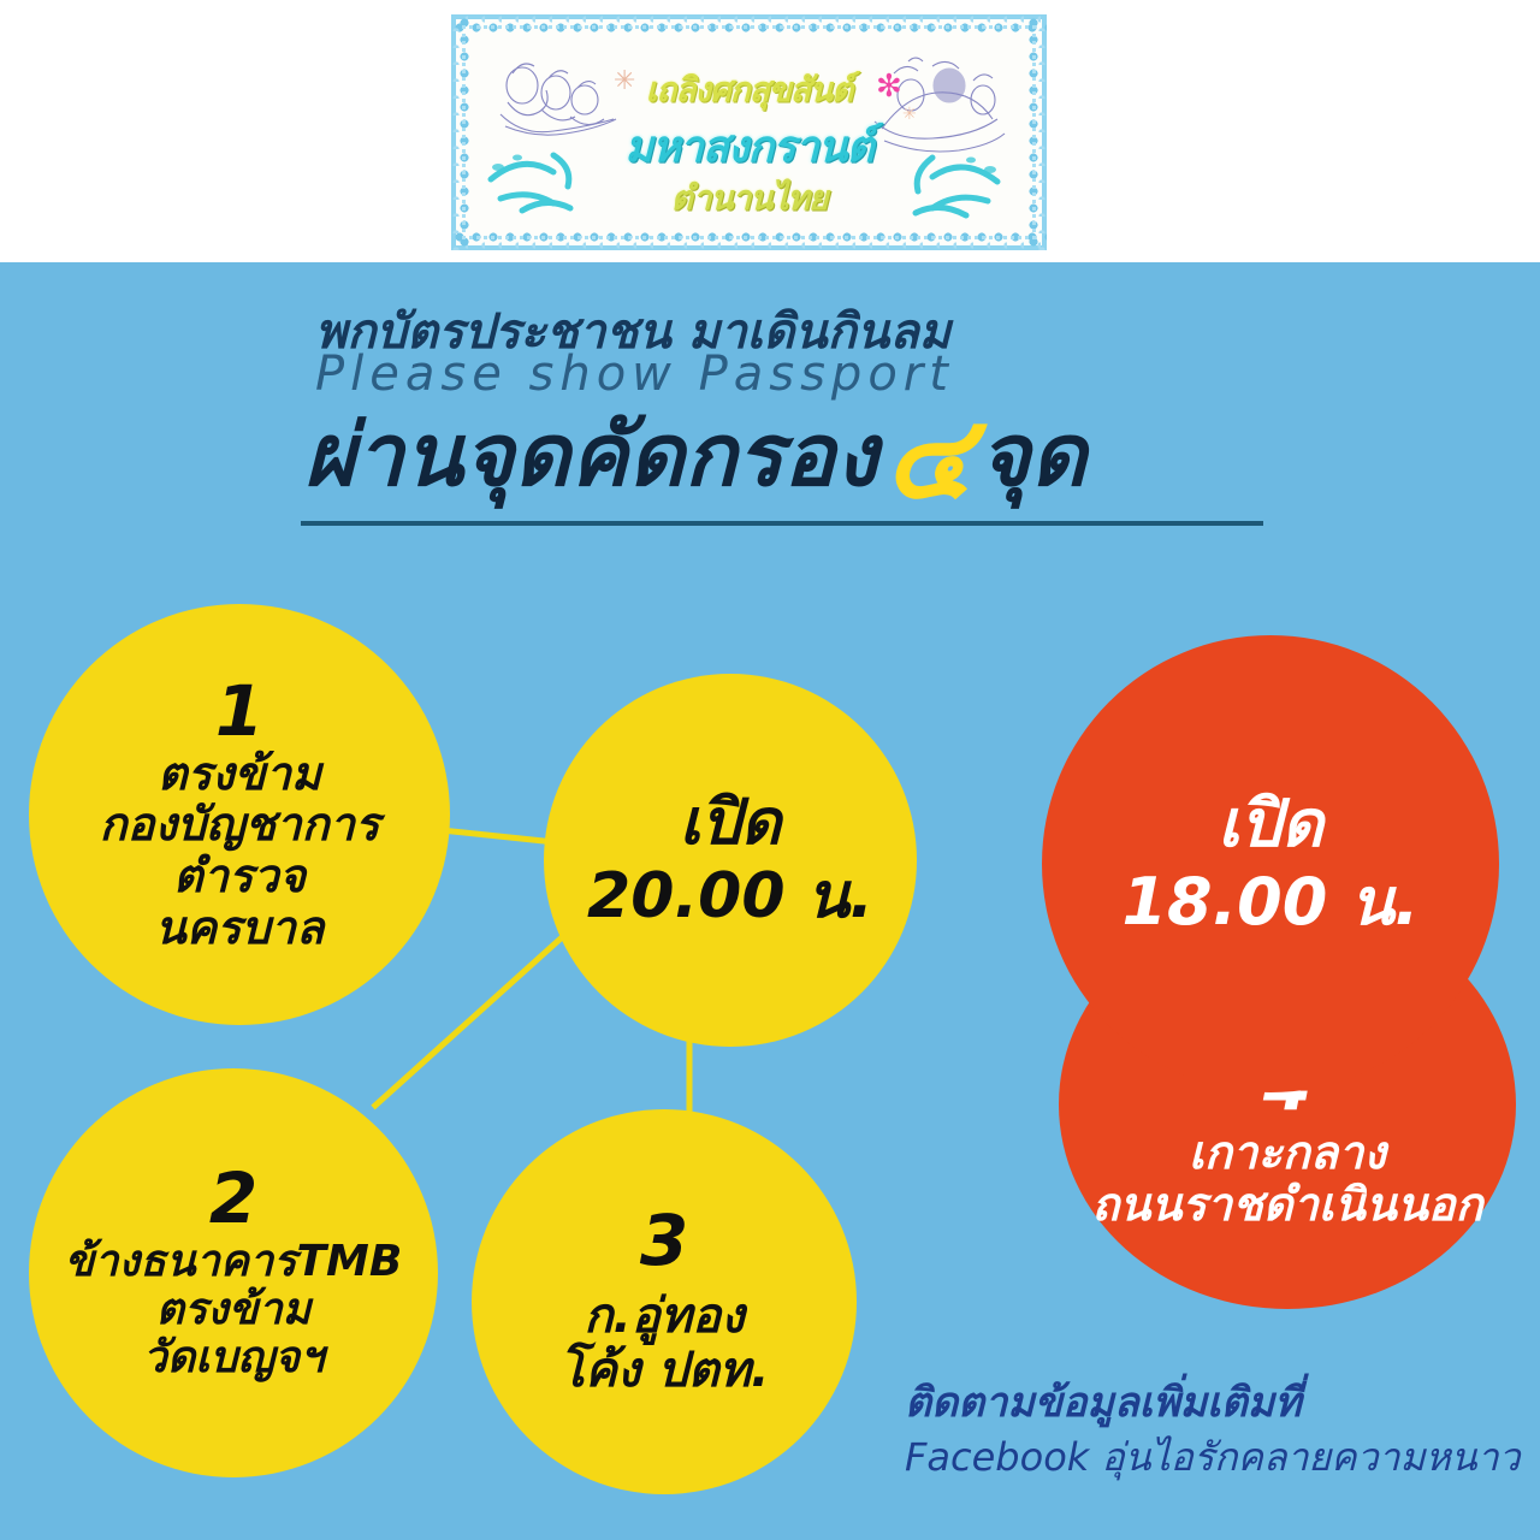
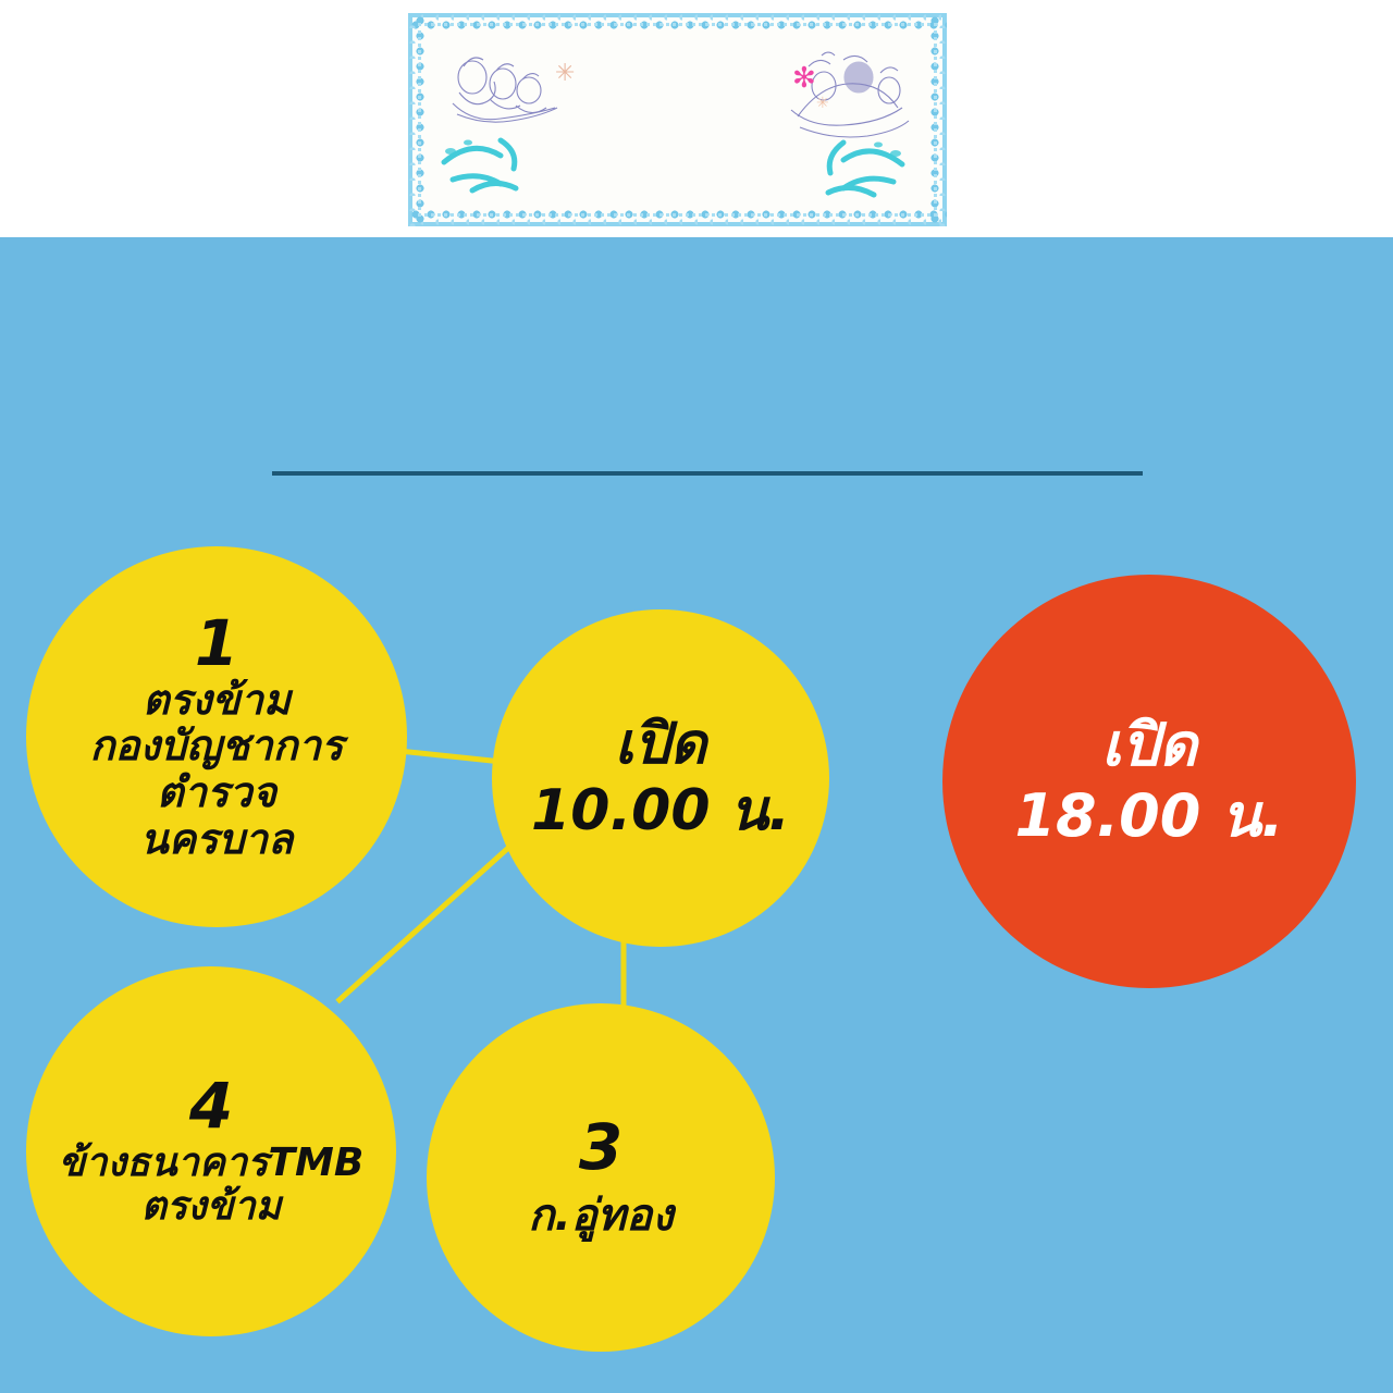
  ✳
  ✻
  ✳
- เถลิงศกสุขสันต์
- มหาสงกรานต์
- ตำนานไทย
- พกบัตรประชาชน มาเดินกินลม
- Please show Passport
- ผ่านจุดคัดกรอง๔จุด
  1
  ตรงข้าม
  กองบัญชาการ
  ตำรวจ
  นครบาล
  เปิด
- 20.00 น.
+ 10.00 น.
- 2
+ 4
  ข้างธนาคารTMB
  ตรงข้าม
- วัดเบญจฯ
  3
  ก.อู่ทอง
- โค้ง ปตท.
- เกาะกลาง
- ถนนราชดำเนินนอก
  เปิด
  18.00 น.
- ติดตามข้อมูลเพิ่มเติมที่
- Facebook อุ่นไอรักคลายความหนาว
